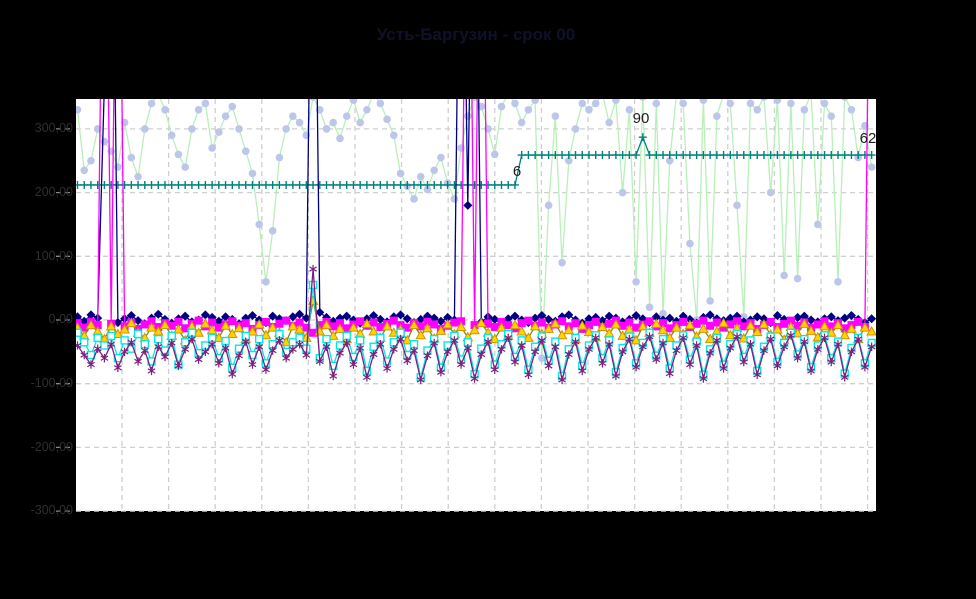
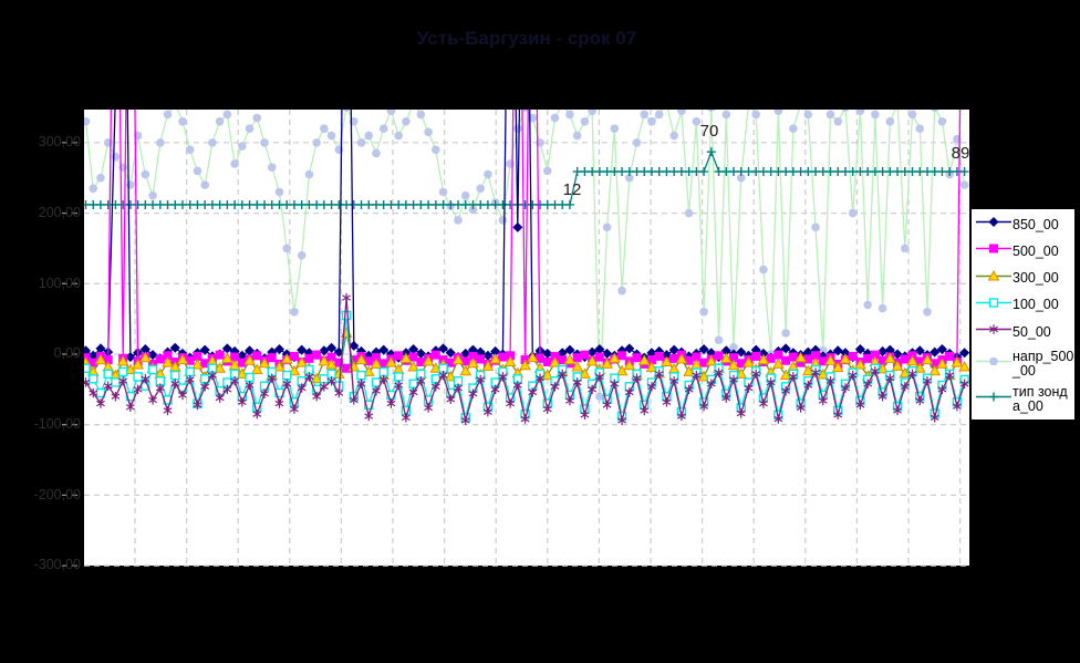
- Усть-Баргузин - срок 00
+ Усть-Баргузин - срок 07
- 6
+ 12
- 90
+ 70
- 62
+ 89
  300,00
  200,00
  100,00
  0,00
  -100,00
  -200,00
  -300,00
+ 850_00
+ 500_00
+ 300_00
+ 100_00
+ 50_00
+ напр_500_00
+ тип зонда_00
